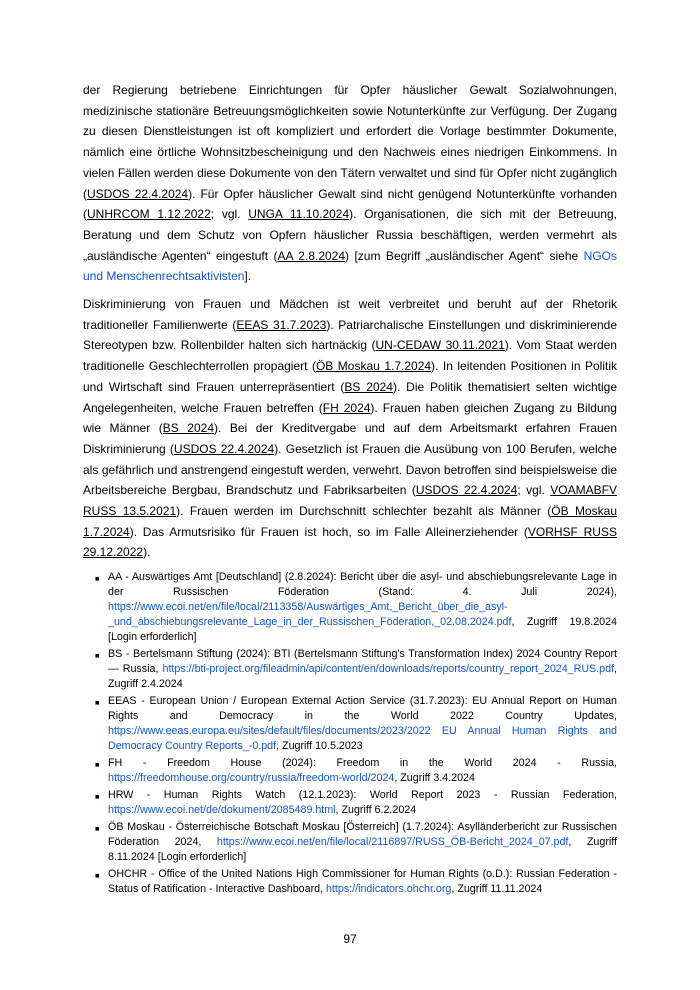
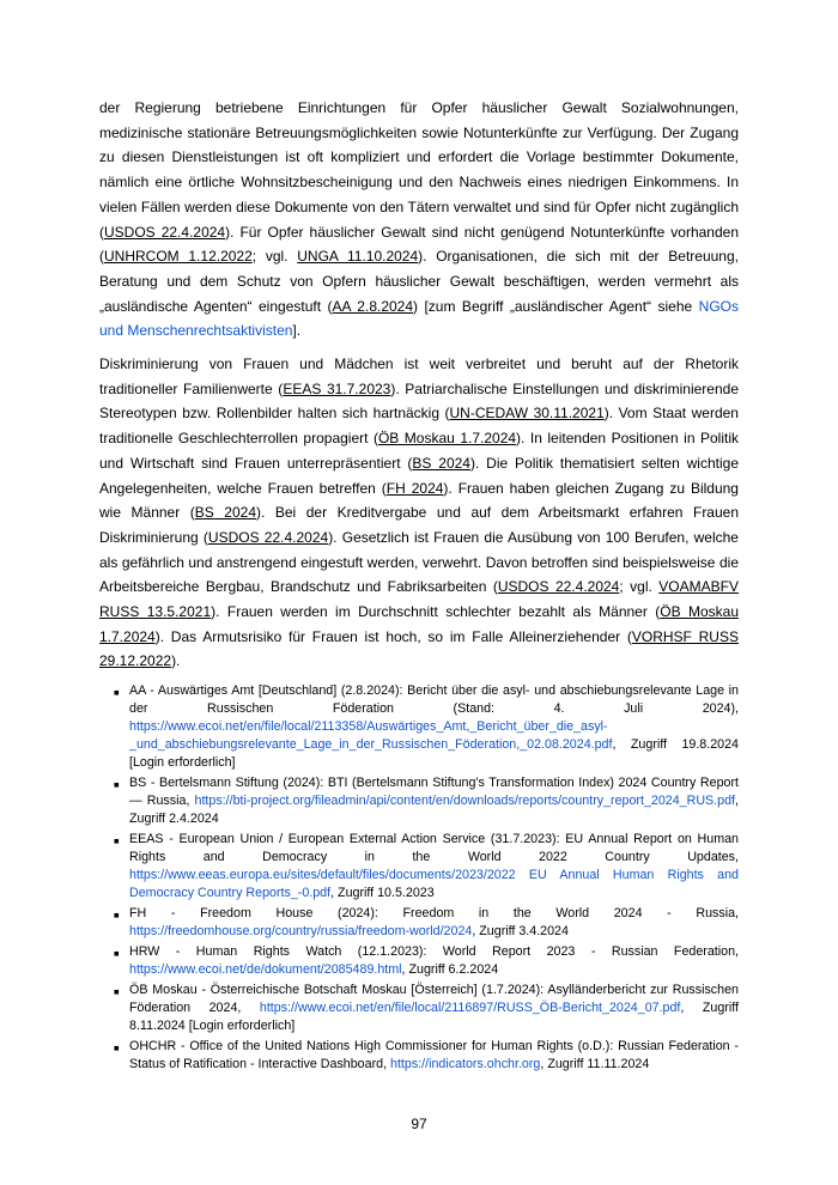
- der Regierung betriebene Einrichtungen für Opfer häuslicher Gewalt Sozialwohnungen, medizinische stationäre Betreuungsmöglichkeiten sowie Notunterkünfte zur Verfügung. Der Zugang zu diesen Dienstleistungen ist oft kompliziert und erfordert die Vorlage bestimmter Dokumente, nämlich eine örtliche Wohnsitzbescheinigung und den Nachweis eines niedrigen Einkommens. In vielen Fällen werden diese Dokumente von den Tätern verwaltet und sind für Opfer nicht zugänglich (USDOS 22.4.2024). Für Opfer häuslicher Gewalt sind nicht genügend Notunterkünfte vorhanden (UNHRCOM 1.12.2022; vgl. UNGA 11.10.2024). Organisationen, die sich mit der Betreuung, Beratung und dem Schutz von Opfern häuslicher Russia beschäftigen, werden vermehrt als „ausländische Agenten“ eingestuft (AA 2.8.2024) [zum Begriff „ausländischer Agent“ siehe NGOs und Menschenrechtsaktivisten].
+ der Regierung betriebene Einrichtungen für Opfer häuslicher Gewalt Sozialwohnungen, medizinische stationäre Betreuungsmöglichkeiten sowie Notunterkünfte zur Verfügung. Der Zugang zu diesen Dienstleistungen ist oft kompliziert und erfordert die Vorlage bestimmter Dokumente, nämlich eine örtliche Wohnsitzbescheinigung und den Nachweis eines niedrigen Einkommens. In vielen Fällen werden diese Dokumente von den Tätern verwaltet und sind für Opfer nicht zugänglich (USDOS 22.4.2024). Für Opfer häuslicher Gewalt sind nicht genügend Notunterkünfte vorhanden (UNHRCOM 1.12.2022; vgl. UNGA 11.10.2024). Organisationen, die sich mit der Betreuung, Beratung und dem Schutz von Opfern häuslicher Gewalt beschäftigen, werden vermehrt als „ausländische Agenten“ eingestuft (AA 2.8.2024) [zum Begriff „ausländischer Agent“ siehe NGOs und Menschenrechtsaktivisten].
  Diskriminierung von Frauen und Mädchen ist weit verbreitet und beruht auf der Rhetorik traditioneller Familienwerte (EEAS 31.7.2023). Patriarchalische Einstellungen und diskriminierende Stereotypen bzw. Rollenbilder halten sich hartnäckig (UN-CEDAW 30.11.2021). Vom Staat werden traditionelle Geschlechterrollen propagiert (ÖB Moskau 1.7.2024). In leitenden Positionen in Politik und Wirtschaft sind Frauen unterrepräsentiert (BS 2024). Die Politik thematisiert selten wichtige Angelegenheiten, welche Frauen betreffen (FH 2024). Frauen haben gleichen Zugang zu Bildung wie Männer (BS 2024). Bei der Kreditvergabe und auf dem Arbeitsmarkt erfahren Frauen Diskriminierung (USDOS 22.4.2024). Gesetzlich ist Frauen die Ausübung von 100 Berufen, welche als gefährlich und anstrengend eingestuft werden, verwehrt. Davon betroffen sind beispielsweise die Arbeitsbereiche Bergbau, Brandschutz und Fabriksarbeiten (USDOS 22.4.2024; vgl. VOAMABFV RUSS 13.5.2021). Frauen werden im Durchschnitt schlechter bezahlt als Männer (ÖB Moskau 1.7.2024). Das Armutsrisiko für Frauen ist hoch, so im Falle Alleinerziehender (VORHSF RUSS 29.12.2022).
  ■
  AA - Auswärtiges Amt [Deutschland] (2.8.2024): Bericht über die asyl- und abschiebungsrelevante Lage in der Russischen Föderation (Stand: 4. Juli 2024), https://www.ecoi.net/en/file/local/2113358/Auswärtiges_Amt,_Bericht_über_die_asyl-_und_abschiebungsrelevante_Lage_in_der_Russischen_Föderation,_02.08.2024.pdf, Zugriff 19.8.2024 [Login erforderlich]
  ■
  BS - Bertelsmann Stiftung (2024): BTI (Bertelsmann Stiftung's Transformation Index) 2024 Country Report — Russia, https://bti-project.org/fileadmin/api/content/en/downloads/reports/country_report_2024_RUS.pdf, Zugriff 2.4.2024
  ■
  EEAS - European Union / European External Action Service (31.7.2023): EU Annual Report on Human Rights and Democracy in the World 2022 Country Updates, https://www.eeas.europa.eu/sites/default/files/documents/2023/2022 EU Annual Human Rights and Democracy Country Reports_-0.pdf, Zugriff 10.5.2023
  ■
  FH - Freedom House (2024): Freedom in the World 2024 - Russia, https://freedomhouse.org/country/russia/freedom-world/2024, Zugriff 3.4.2024
  ■
  HRW - Human Rights Watch (12.1.2023): World Report 2023 - Russian Federation, https://www.ecoi.net/de/dokument/2085489.html, Zugriff 6.2.2024
  ■
  ÖB Moskau - Österreichische Botschaft Moskau [Österreich] (1.7.2024): Asylländerbericht zur Russischen Föderation 2024, https://www.ecoi.net/en/file/local/2116897/RUSS_ÖB-Bericht_2024_07.pdf, Zugriff 8.11.2024 [Login erforderlich]
  ■
  OHCHR - Office of the United Nations High Commissioner for Human Rights (o.D.): Russian Federation - Status of Ratification - Interactive Dashboard, https://indicators.ohchr.org, Zugriff 11.11.2024
  97
